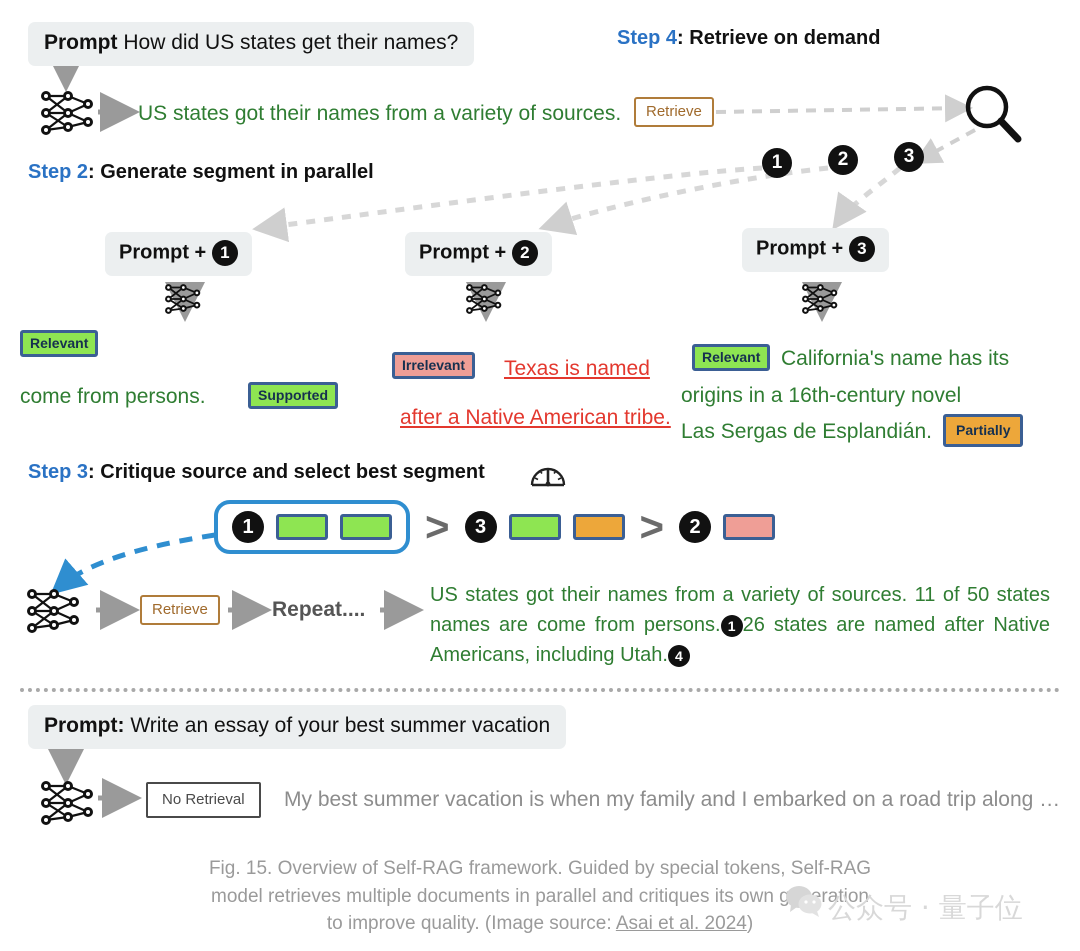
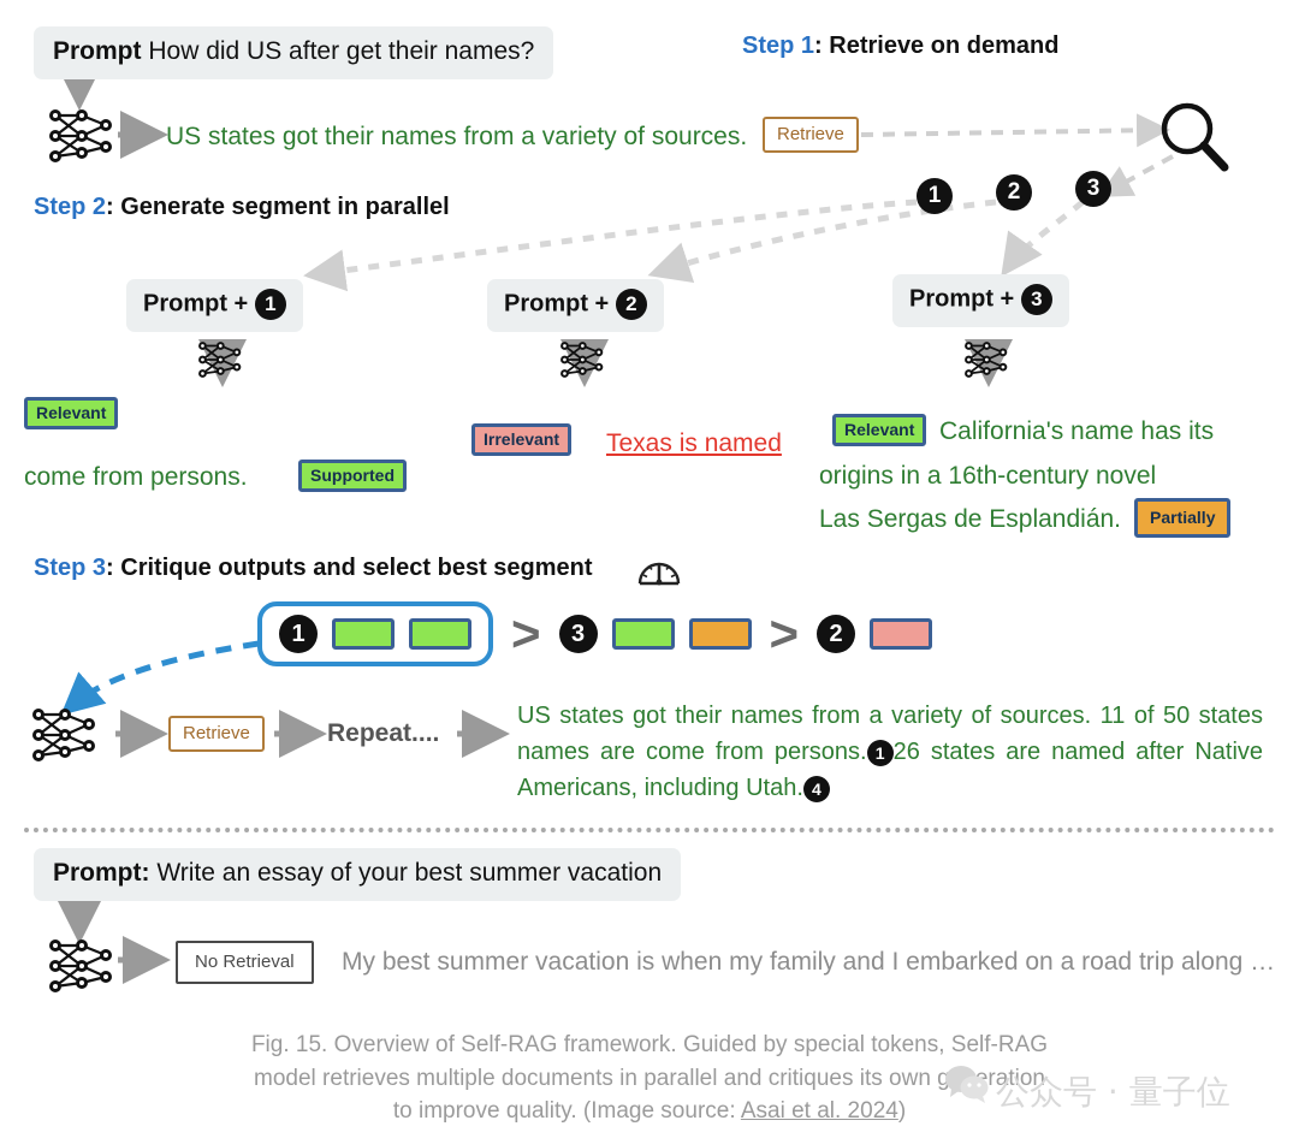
- Prompt How did US states get their names?
+ Prompt How did US after get their names?
  US states got their names from a variety of sources.
  Retrieve
- Step 4: Retrieve on demand
+ Step 1: Retrieve on demand
  1
  2
  3
  Step 2: Generate segment in parallel
  Prompt + 1
  Relevant
  come from persons.
  Supported
  Prompt + 2
  Irrelevant
  Texas is named
- after a Native American tribe.
  Prompt + 3
  Relevant
  California's name has its
  origins in a 16th-century novel
  Las Sergas de Esplandián.
  Partially
- Step 3: Critique source and select best segment
+ Step 3: Critique outputs and select best segment
  1
  >
  3
  >
  2
  Retrieve
  Repeat....
  US states got their names from a variety of sources. 11 of 50 states names are come from persons. 1 26 states are named after Native Americans, including Utah. 4
  Prompt: Write an essay of your best summer vacation
  No Retrieval
  My best summer vacation is when my family and I embarked on a road trip along …
  Fig. 15. Overview of Self-RAG framework. Guided by special tokens, Self-RAG
  model retrieves multiple documents in parallel and critiques its own gration
  to improve quality. (Image source: Asai et al. 2024)
  公众号 · 量子位
